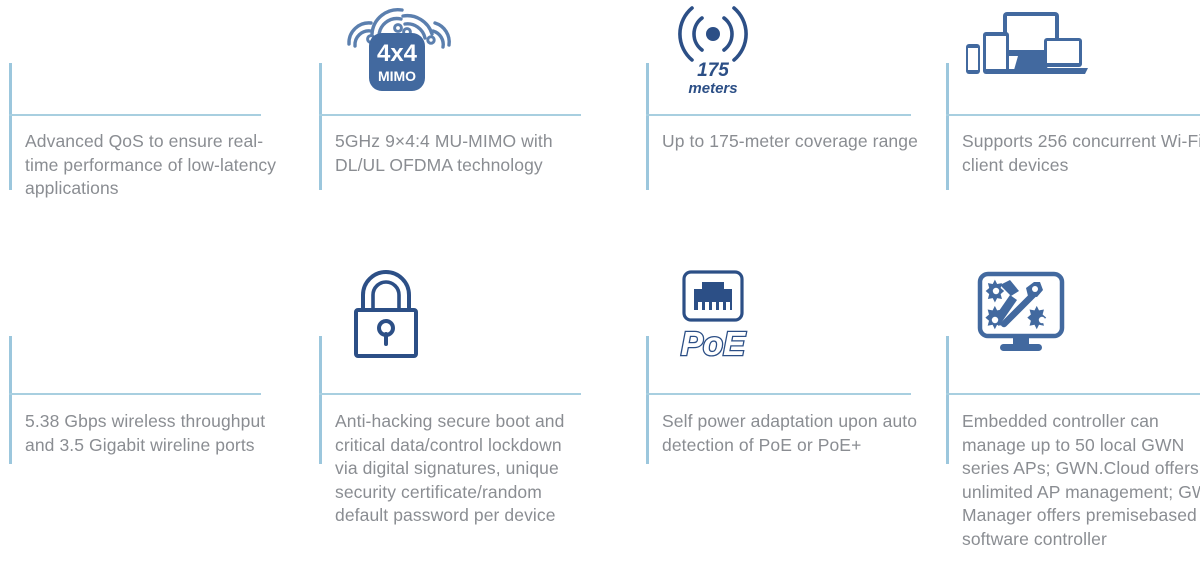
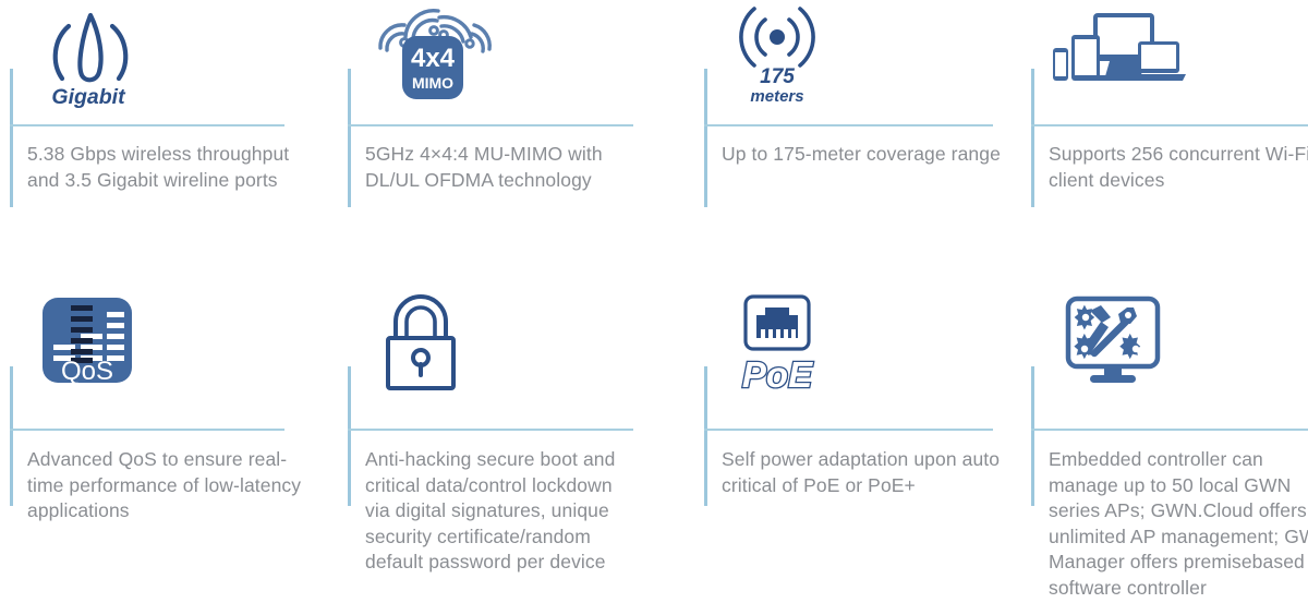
+ Gigabit
- Advanced QoS to ensure real-time performance of low-latency applications
+ 5.38 Gbps wireless throughput and 3.5 Gigabit wireline ports
  4x4
  MIMO
- 5GHz 9×4:4 MU-MIMO with DL/UL OFDMA technology
+ 5GHz 4×4:4 MU-MIMO with DL/UL OFDMA technology
  175
  meters
  Up to 175-meter coverage range
  Supports 256 concurrent Wi-F client devices
+ QoS
- 5.38 Gbps wireless throughput and 3.5 Gigabit wireline ports
+ Advanced QoS to ensure real-time performance of low-latency applications
  Anti-hacking secure boot and critical data/control lockdown via digital signatures, unique security certificate/random default password per device
  PoE
- Self power adaptation upon auto detection of PoE or PoE+
+ Self power adaptation upon auto critical of PoE or PoE+
  Embedded controller can manage up to 50 local GWN series APs; GWN.Cloud offers unlimited AP management; G Manager offers premisebased software controller
